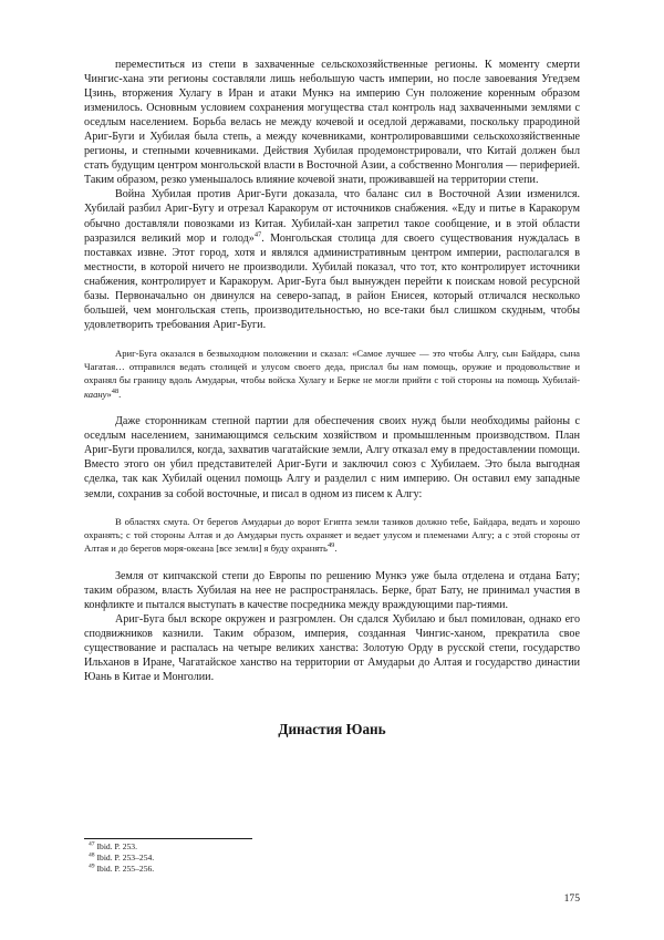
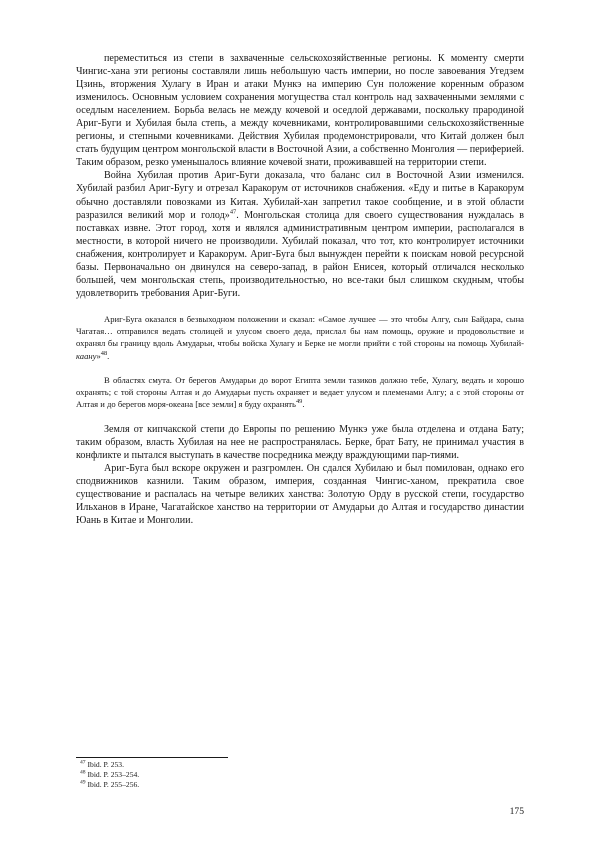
  переместиться из степи в захваченные сельскохозяйственные регионы. К моменту смерти Чингис-хана эти регионы составляли лишь небольшую часть империи, но после завоевания Угедзем Цзинь, вторжения Хулагу в Иран и атаки Мункэ на империю Сун положение коренным образом изменилось. Основным условием сохранения могущества стал контроль над захваченными землями с оседлым населением. Борьба велась не между кочевой и оседлой державами, поскольку прародиной Ариг-Буги и Хубилая была степь, а между кочевниками, контролировавшими сельскохозяйственные регионы, и степными кочевниками. Действия Хубилая продемонстрировали, что Китай должен был стать будущим центром монгольской власти в Восточной Азии, а собственно Монголия — периферией. Таким образом, резко уменьшалось влияние кочевой знати, проживавшей на территории степи.
  Война Хубилая против Ариг-Буги доказала, что баланс сил в Восточной Азии изменился. Хубилай разбил Ариг-Бугу и отрезал Каракорум от источников снабжения. «Еду и питье в Каракорум обычно доставляли повозками из Китая. Хубилай-хан запретил такое сообщение, и в этой области разразился великий мор и голод» . Монгольская столица для своего существования нуждалась в поставках извне. Этот город, хотя и являлся административным центром империи, располагался в местности, в которой ничего не производили. Хубилай показал, что тот, кто контролирует источники снабжения, контролирует и Каракорум. Ариг-Буга был вынужден перейти к поискам новой ресурсной базы. Первоначально он двинулся на северо-запад, в район Енисея, который отличался несколько большей, чем монгольская степь, производительностью, но все-таки был слишком скудным, чтобы удовлетворить требования Ариг-Буги.
  Ариг-Буга оказался в безвыходном положении и сказал: «Самое лучшее — это чтобы Алгу, сын Байдара, сына Чагатая… отправился ведать столицей и улусом своего деда, прислал бы нам помощь, оружие и продовольствие и охранял бы границу вдоль Амударьи, чтобы войска Хулагу и Берке не могли прийти с той стороны на помощь Хубилай-каану» .
- Даже сторонникам степной партии для обеспечения своих нужд были необходимы районы с оседлым населением, занимающимся сельским хозяйством и промышленным производством. План Ариг-Буги провалился, когда, захватив чагатайские земли, Алгу отказал ему в предоставлении помощи. Вместо этого он убил представителей Ариг-Буги и заключил союз с Хубилаем. Это была выгодная сделка, так как Хубилай оценил помощь Алгу и разделил с ним империю. Он оставил ему западные земли, сохранив за собой восточные, и писал в одном из писем к Алгу:
- В областях смута. От берегов Амударьи до ворот Египта земли тазиков должно тебе, Байдара, ведать и хорошо охранять; с той стороны Алтая и до Амударьи пусть охраняет и ведает улусом и племенами Алгу; а с этой стороны от Алтая и до берегов моря-океана [все земли] я буду охранять .
+ В областях смута. От берегов Амударьи до ворот Египта земли тазиков должно тебе, Хулагу, ведать и хорошо охранять; с той стороны Алтая и до Амударьи пусть охраняет и ведает улусом и племенами Алгу; а с этой стороны от Алтая и до берегов моря-океана [все земли] я буду охранять .
  Земля от кипчакской степи до Европы по решению Мункэ уже была отделена и отдана Бату; таким образом, власть Хубилая на нее не распространялась. Берке, брат Бату, не принимал участия в конфликте и пытался выступать в качестве посредника между враждующими пар-тиями.
  Ариг-Буга был вскоре окружен и разгромлен. Он сдался Хубилаю и был помилован, однако его сподвижников казнили. Таким образом, империя, созданная Чингис-ханом, прекратила свое существование и распалась на четыре великих ханства: Золотую Орду в русской степи, государство Ильханов в Иране, Чагатайское ханство на территории от Амударьи до Алтая и государство династии Юань в Китае и Монголии.
- Династия Юань
  Ibid. P. 253.
  Ibid. P. 253–254.
  Ibid. P. 255–256.
  175
